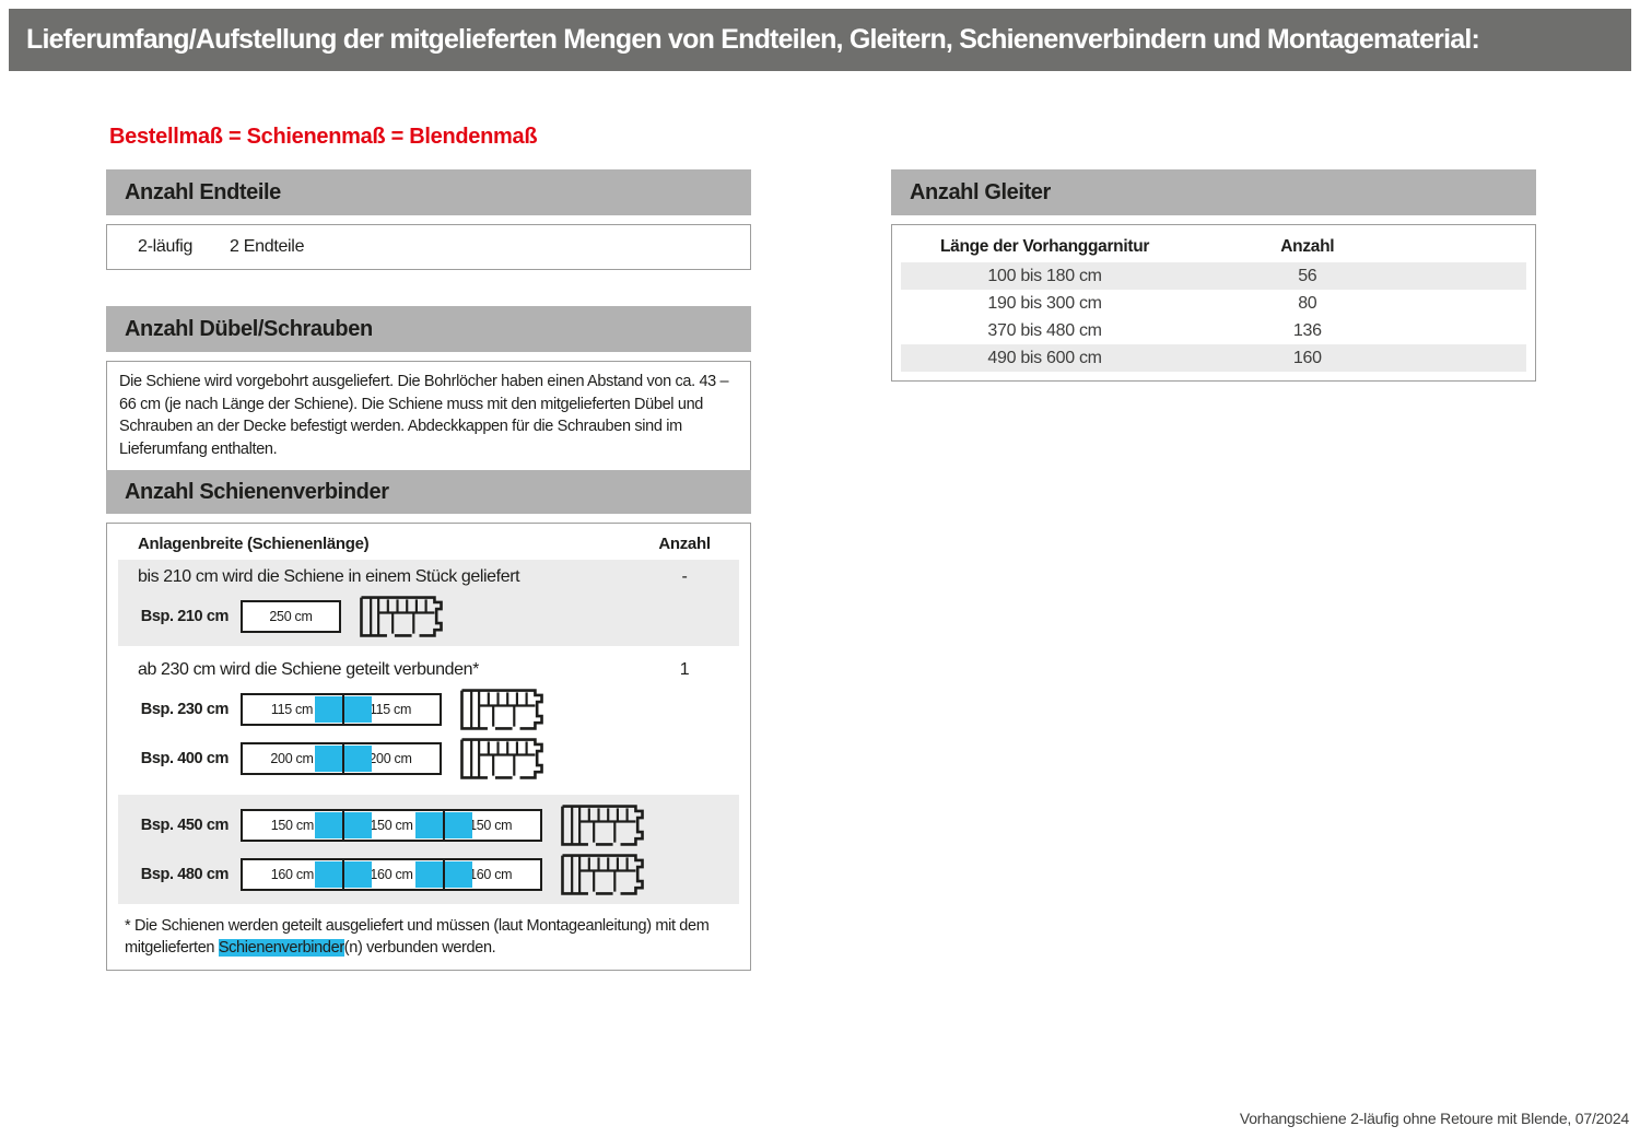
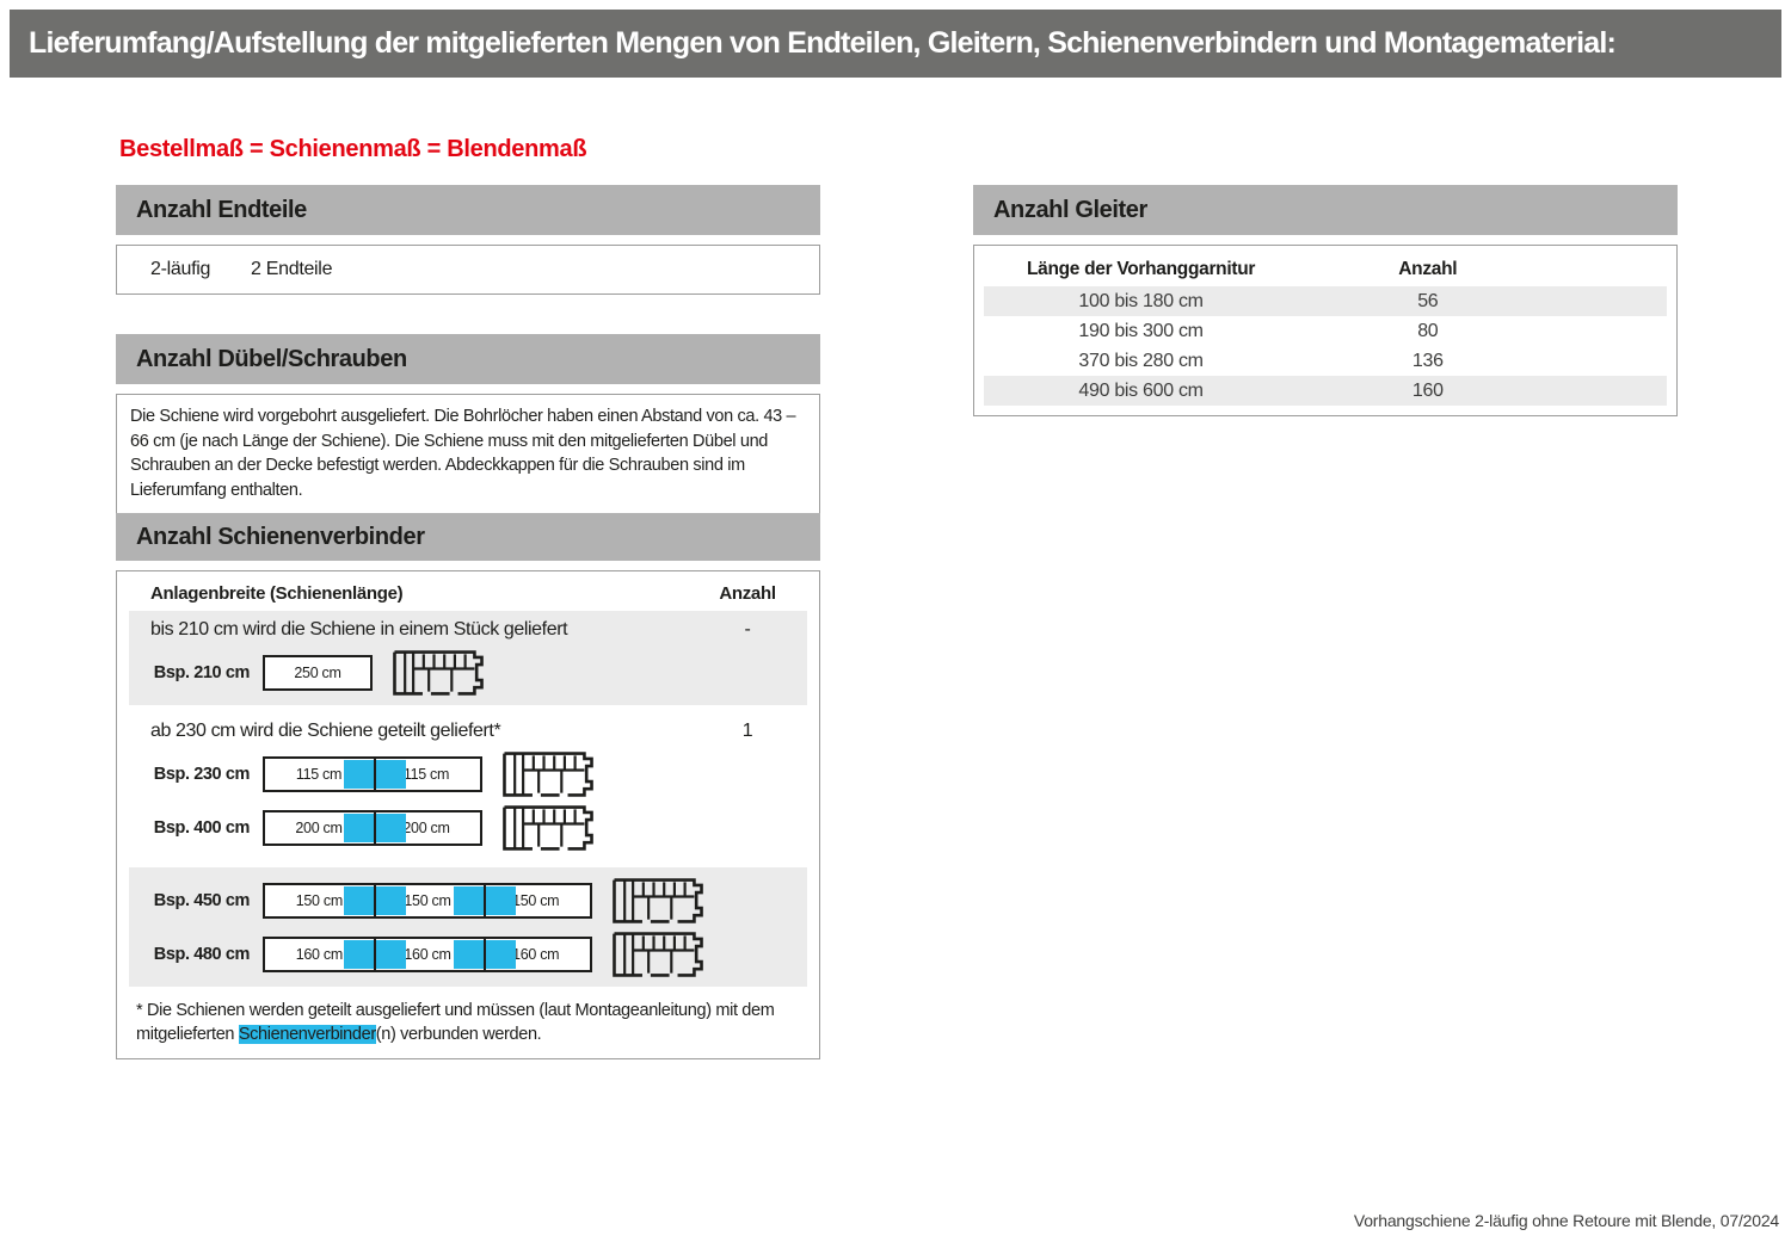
  Lieferumfang/Aufstellung der mitgelieferten Mengen von Endteilen, Gleitern, Schienenverbindern und Montagematerial:
  Bestellmaß = Schienenmaß = Blendenmaß
  Anzahl Endteile
  2-läufig
  2 Endteile
  Anzahl Dübel/Schrauben
  Die Schiene wird vorgebohrt ausgeliefert. Die Bohrlöcher haben einen Abstand von ca. 43 – 66 cm (je nach Länge der Schiene). Die Schiene muss mit den mitgelieferten Dübel und Schrauben an der Decke befestigt werden. Abdeckkappen für die Schrauben sind im Lieferumfang enthalten.
  Anzahl Gleiter
  Länge der Vorhanggarnitur
  Anzahl
  100 bis 180 cm
  56
  190 bis 300 cm
  80
- 370 bis 480 cm
+ 370 bis 280 cm
  136
  490 bis 600 cm
  160
  Anzahl Schienenverbinder
  Anlagenbreite (Schienenlänge)
  Anzahl
  bis 210 cm wird die Schiene in einem Stück geliefert
  -
  Bsp. 210 cm
  250 cm
- ab 230 cm wird die Schiene geteilt verbunden*
+ ab 230 cm wird die Schiene geteilt geliefert*
  1
  Bsp. 230 cm
  115 cm
  115 cm
  Bsp. 400 cm
  200 cm
  200 cm
  Bsp. 450 cm
  150 cm
  150 cm
  150 cm
  Bsp. 480 cm
  160 cm
  160 cm
  160 cm
  * Die Schienen werden geteilt ausgeliefert und müssen (laut Montageanleitung) mit dem mitgelieferten Schienenverbinder(n) verbunden werden.
  Vorhangschiene 2-läufig ohne Retoure mit Blende, 07/2024
